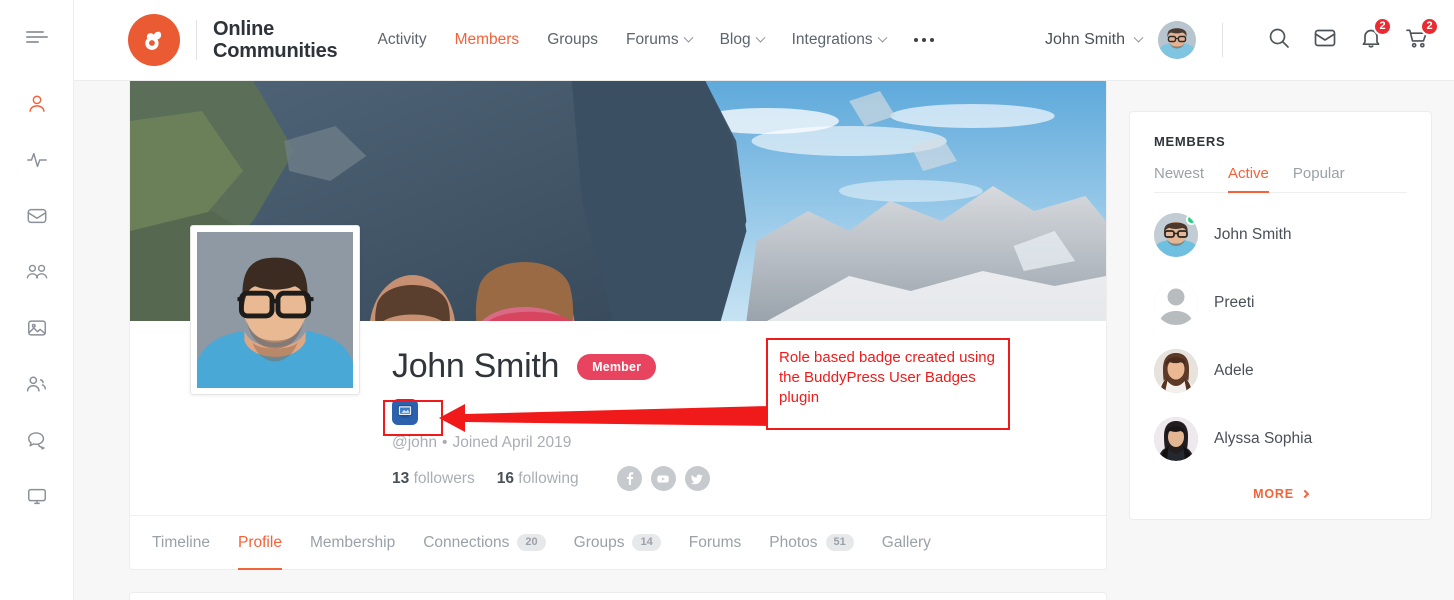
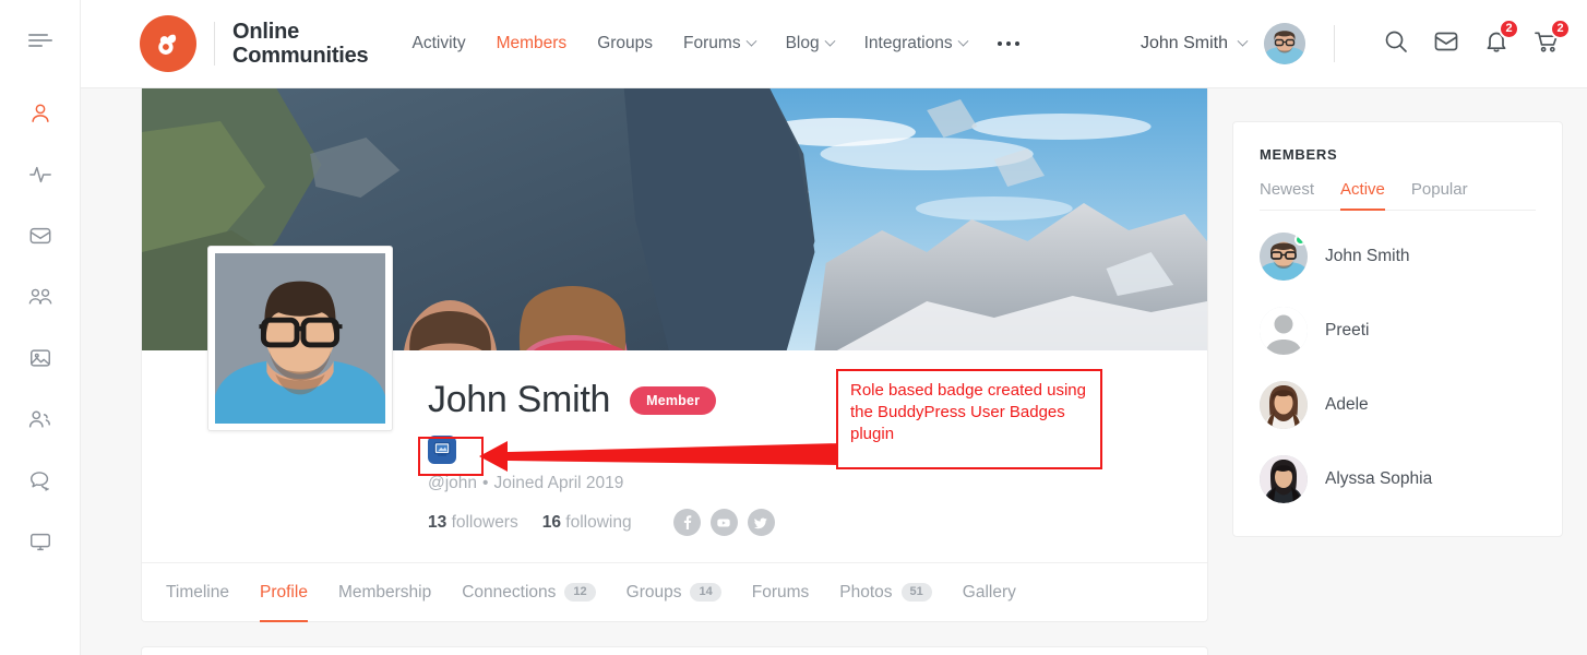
  Online
  Communities
  Activity
  Members
  Groups
  Forums
  Blog
  Integrations
  John Smith
  2
  2
  John Smith
  Member
  @john • Joined April 2019
  13 followers
  16 following
  Timeline
  Profile
  Membership
  Connections
- 20
+ 12
  Groups
  14
  Forums
  Photos
  51
  Gallery
  MEMBERS
  Newest
  Active
  Popular
  John Smith
  Preeti
  Adele
  Alyssa Sophia
- MORE
  Role based badge created using the BuddyPress User Badges plugin
